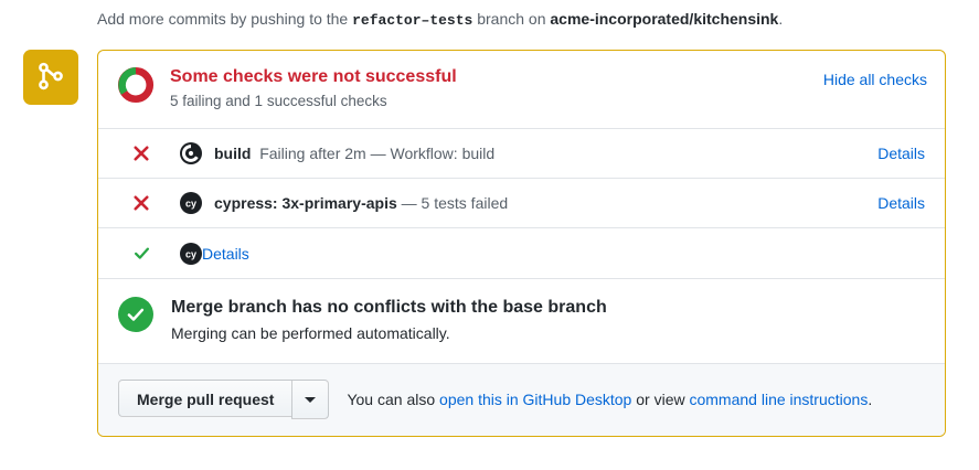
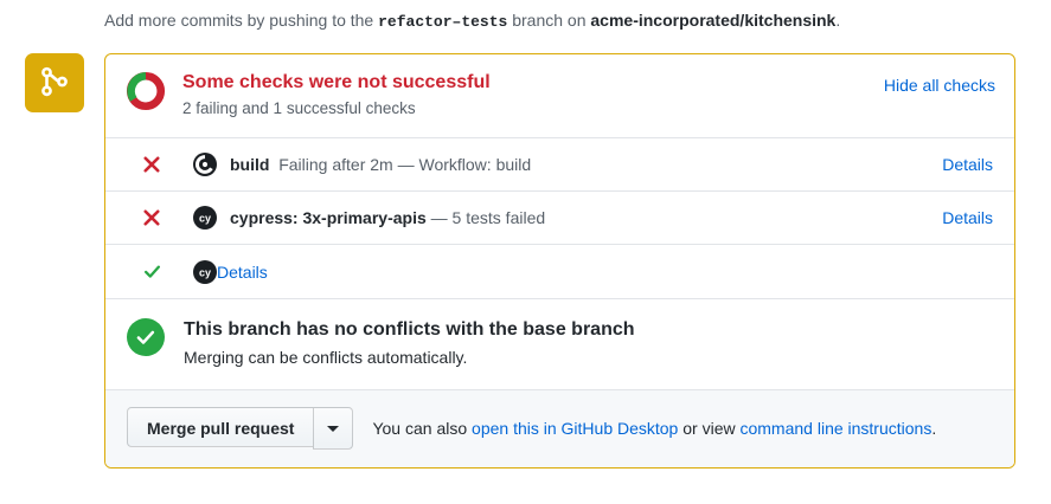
  Add more commits by pushing to the refactor–tests branch on acme-incorporated/kitchensink.
  Some checks were not successful
- 5 failing and 1 successful checks
+ 2 failing and 1 successful checks
  Hide all checks
  build Failing after 2m — Workflow: build
  Details
  cy
  cypress: 3x-primary-apis — 5 tests failed
  Details
  cy
  Details
- Merge branch has no conflicts with the base branch
+ This branch has no conflicts with the base branch
- Merging can be performed automatically.
+ Merging can be conflicts automatically.
  Merge pull request
  You can also open this in GitHub Desktop or view command line instructions.
